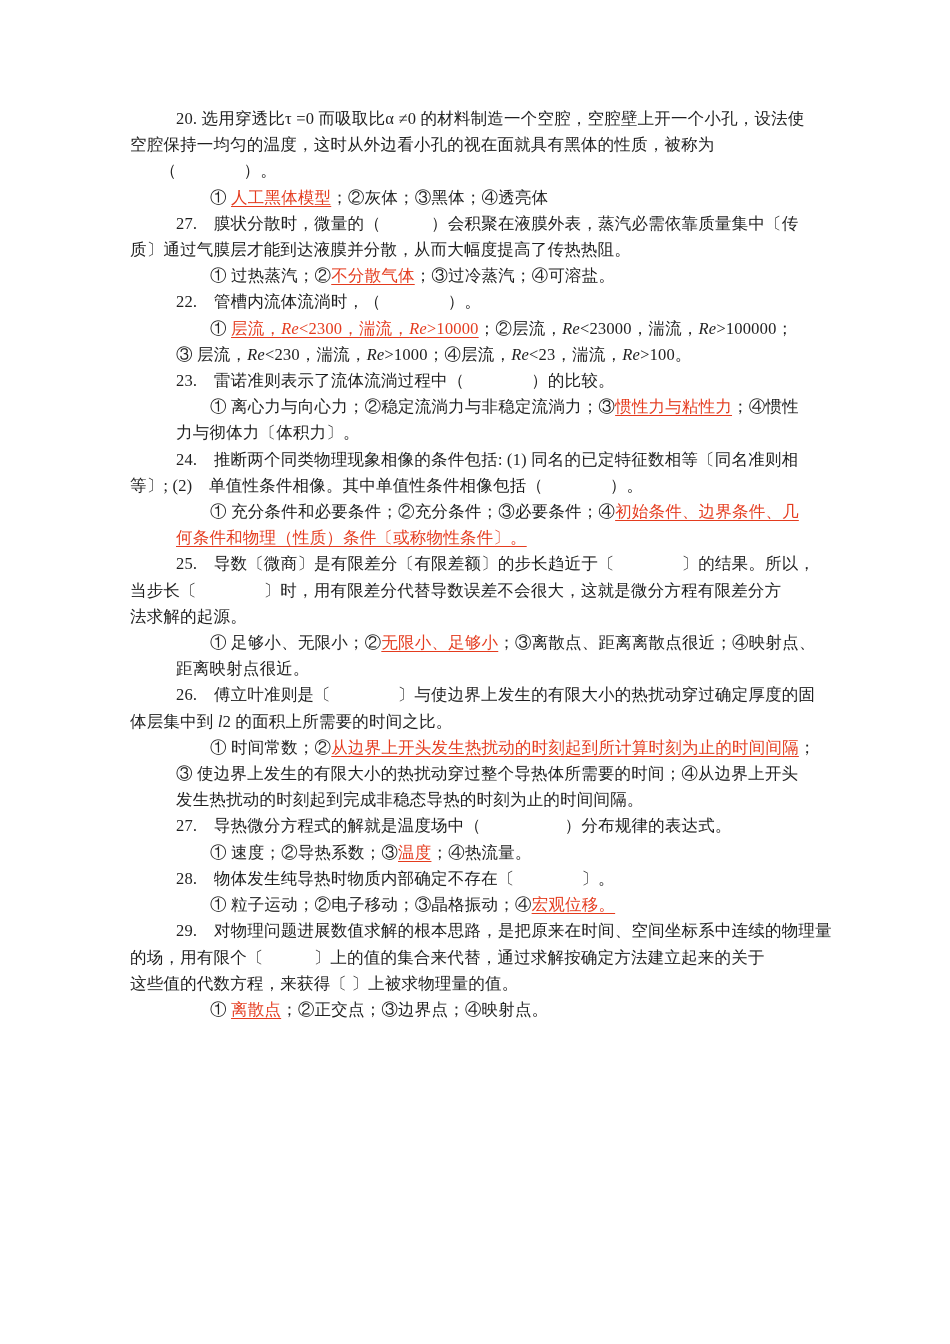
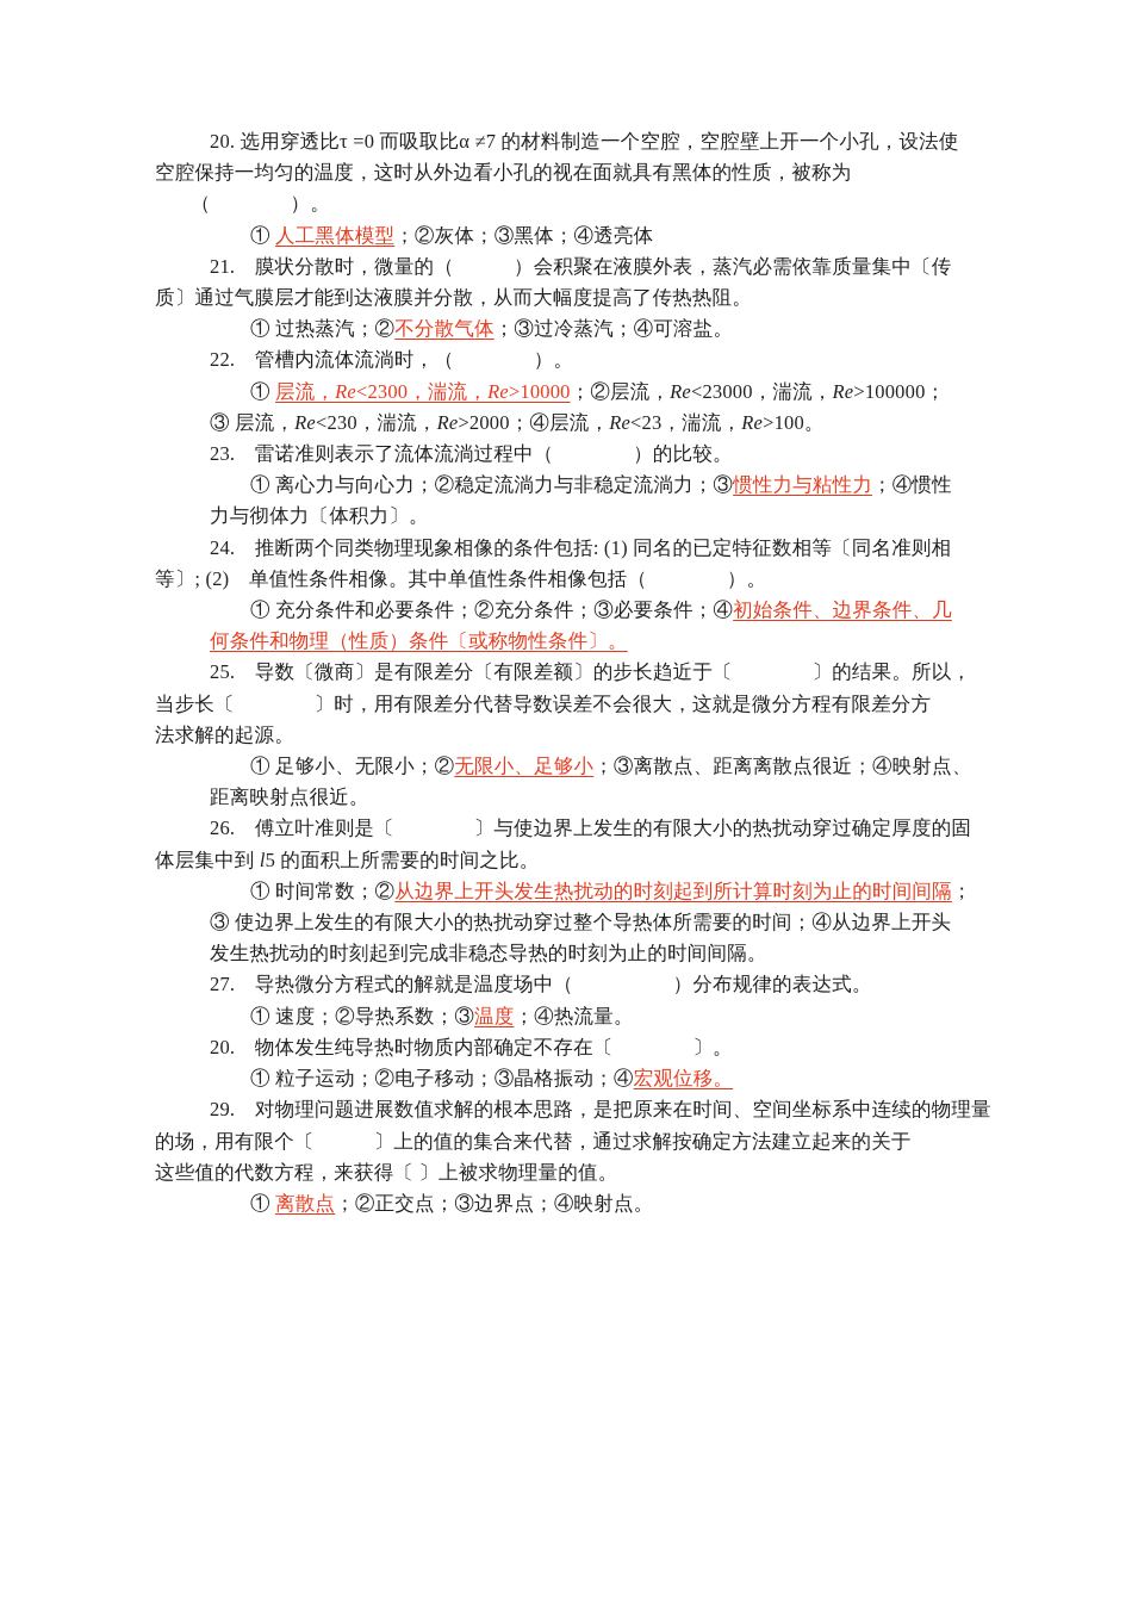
- 20. 选用穿透比τ =0 而吸取比α ≠0 的材料制造一个空腔，空腔壁上开一个小孔，设法使
+ 20. 选用穿透比τ =0 而吸取比α ≠7 的材料制造一个空腔，空腔壁上开一个小孔，设法使
  空腔保持一均匀的温度，这时从外边看小孔的视在面就具有黑体的性质，被称为
  （ ）。
  ① 人工黑体模型；②灰体；③黑体；④透亮体
- 27. 膜状分散时，微量的（ ）会积聚在液膜外表，蒸汽必需依靠质量集中〔传
+ 21. 膜状分散时，微量的（ ）会积聚在液膜外表，蒸汽必需依靠质量集中〔传
  质〕通过气膜层才能到达液膜并分散，从而大幅度提高了传热热阻。
  ① 过热蒸汽；②不分散气体；③过冷蒸汽；④可溶盐。
  22. 管槽内流体流淌时，（ ）。
  ① 层流，Re<2300，湍流，Re>10000；②层流，Re<23000，湍流，Re>100000；
- ③ 层流，Re<230，湍流，Re>1000；④层流，Re<23，湍流，Re>100。
+ ③ 层流，Re<230，湍流，Re>2000；④层流，Re<23，湍流，Re>100。
  23. 雷诺准则表示了流体流淌过程中（ ）的比较。
  ① 离心力与向心力；②稳定流淌力与非稳定流淌力；③惯性力与粘性力；④惯性
  力与彻体力〔体积力〕。
  24. 推断两个同类物理现象相像的条件包括: (1) 同名的已定特征数相等〔同名准则相
  等〕; (2) 单值性条件相像。其中单值性条件相像包括（ ）。
  ① 充分条件和必要条件；②充分条件；③必要条件；④初始条件、边界条件、几
  何条件和物理（性质）条件〔或称物性条件〕。
  25. 导数〔微商〕是有限差分〔有限差额〕的步长趋近于〔 〕的结果。所以，
  当步长〔 〕时，用有限差分代替导数误差不会很大，这就是微分方程有限差分方
  法求解的起源。
  ① 足够小、无限小；②无限小、足够小；③离散点、距离离散点很近；④映射点、
  距离映射点很近。
  26. 傅立叶准则是〔 〕与使边界上发生的有限大小的热扰动穿过确定厚度的固
- 体层集中到 l2 的面积上所需要的时间之比。
+ 体层集中到 l5 的面积上所需要的时间之比。
  ① 时间常数；②从边界上开头发生热扰动的时刻起到所计算时刻为止的时间间隔；
  ③ 使边界上发生的有限大小的热扰动穿过整个导热体所需要的时间；④从边界上开头
  发生热扰动的时刻起到完成非稳态导热的时刻为止的时间间隔。
  27. 导热微分方程式的解就是温度场中（ ）分布规律的表达式。
  ① 速度；②导热系数；③温度；④热流量。
- 28. 物体发生纯导热时物质内部确定不存在〔 〕。
+ 20. 物体发生纯导热时物质内部确定不存在〔 〕。
  ① 粒子运动；②电子移动；③晶格振动；④宏观位移。
  29. 对物理问题进展数值求解的根本思路，是把原来在时间、空间坐标系中连续的物理量
  的场，用有限个〔 〕上的值的集合来代替，通过求解按确定方法建立起来的关于
  这些值的代数方程，来获得〔 〕上被求物理量的值。
  ① 离散点；②正交点；③边界点；④映射点。
